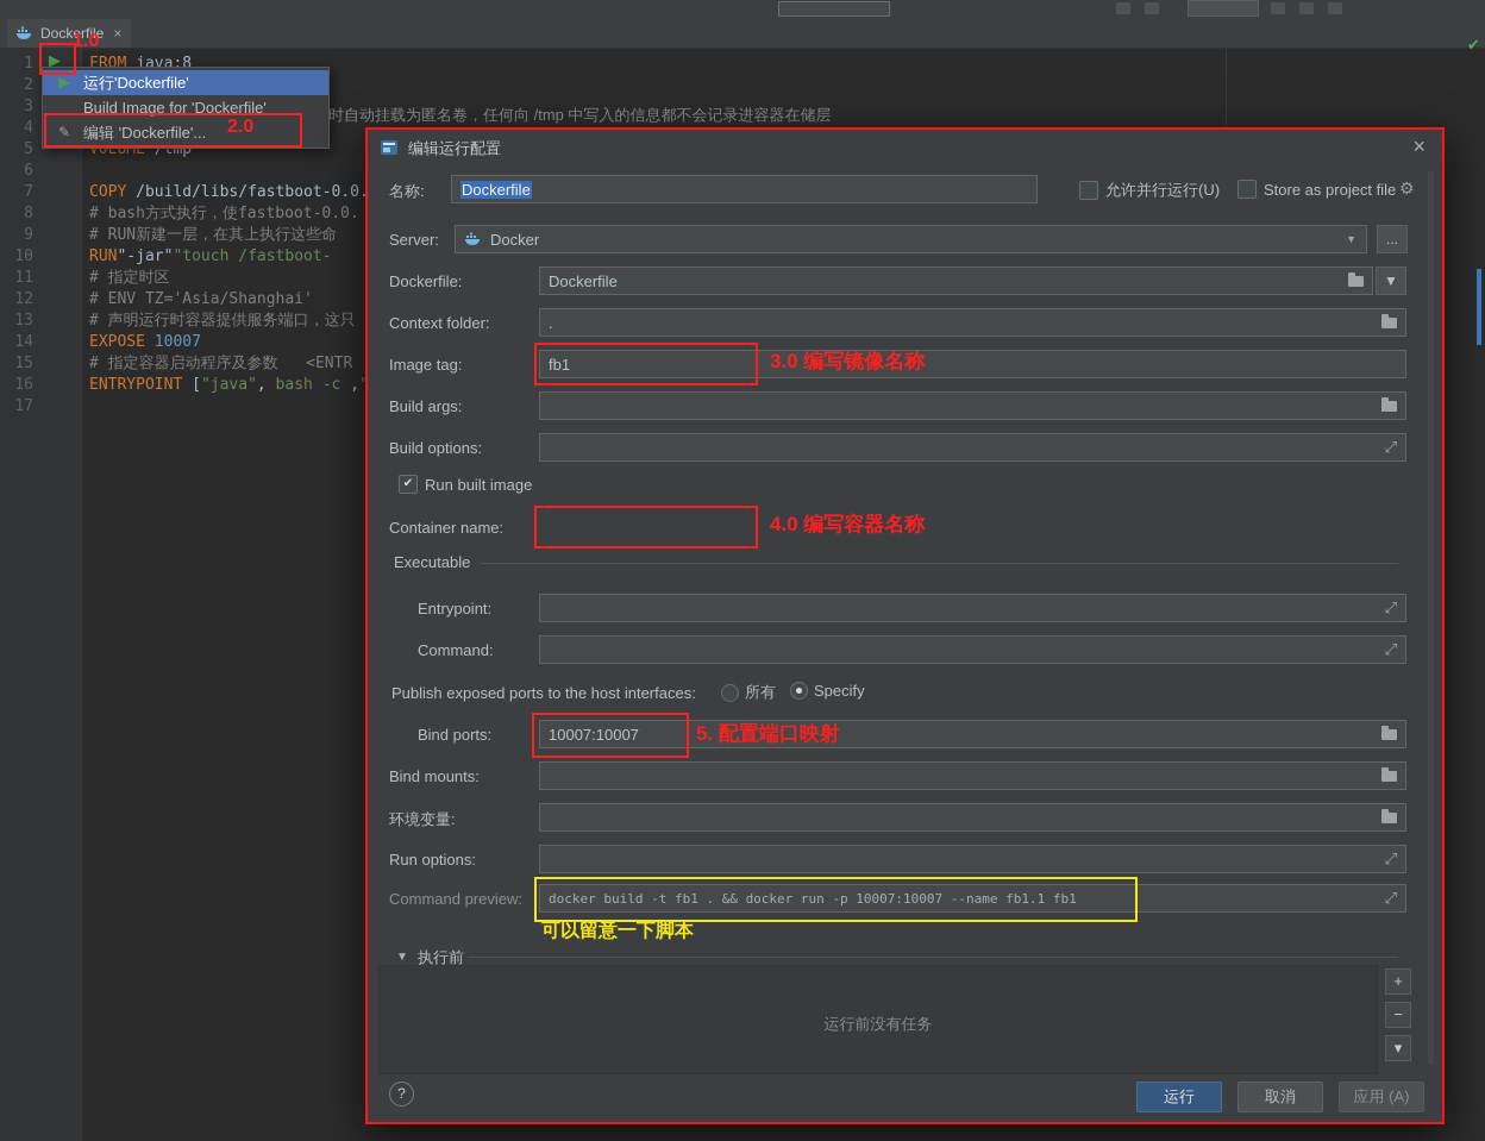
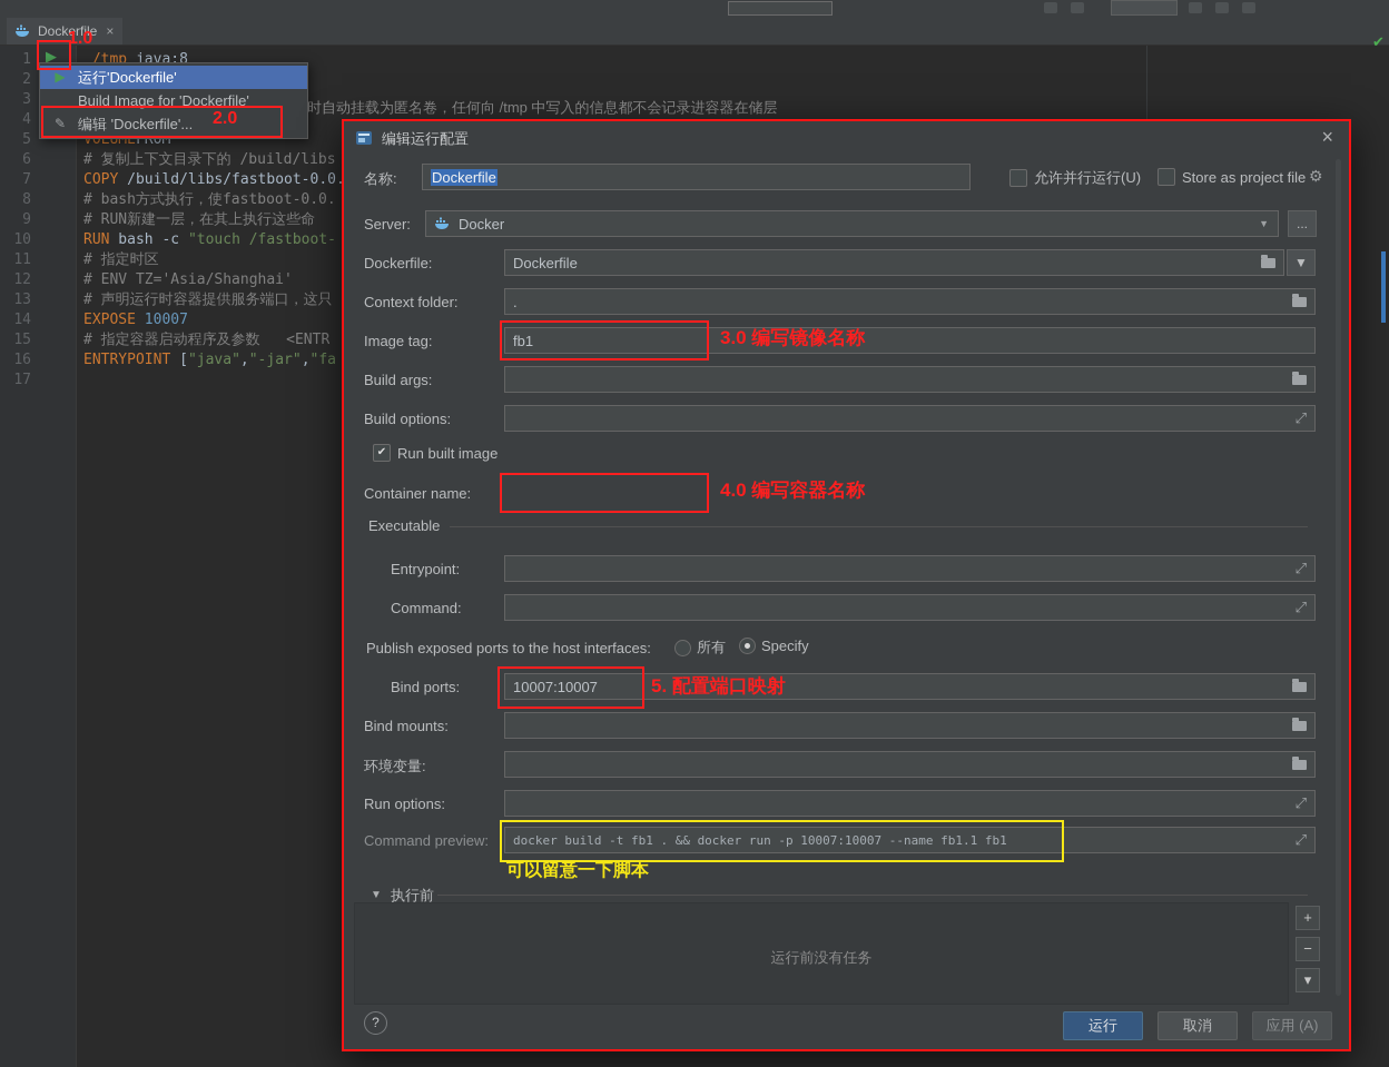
  Dockerfile
  ×
  1
- FROM java:8
+ /tmp java:8
  2
  3
  4
  5
- VOLUME /tmp
+ VOLUMEFROM
  6
+ # 复制上下文目录下的 /build/libs
  7
  COPY /build/libs/fastboot-0.0.
  8
  # bash方式执行，使fastboot-0.0.
  9
  # RUN新建一层，在其上执行这些命
  10
- RUN"-jar""touch /fastboot-
+ RUN bash -c "touch /fastboot-
  11
  # 指定时区
  12
  # ENV TZ='Asia/Shanghai'
  13
  # 声明运行时容器提供服务端口，这只
  14
  EXPOSE 10007
  15
  # 指定容器启动程序及参数 <ENTR
  16
- ENTRYPOINT ["java", bash -c ,"
+ ENTRYPOINT ["java","-jar","fa
  17
  ▶
  时自动挂载为匿名卷，任何向 /tmp 中写入的信息都不会记录进容器在储层
  ▶
  运行'Dockerfile'
  Build Image for 'Dockerfile'
  ✎
  编辑 'Dockerfile'...
  1.0
  2.0
  编辑运行配置
  ×
  名称:
  Dockerfile
  允许并行运行(U)
  Store as project file
  ⚙
  Server:
  Docker
  ▼
  ...
  Dockerfile:
  Dockerfile
  ▼
  Context folder:
  .
  Image tag:
  fb1
  3.0 编写镜像名称
  Build args:
  Build options:
  ⤢
  Run built image
  Container name:
  4.0 编写容器名称
  Executable
  Entrypoint:
  ⤢
  Command:
  ⤢
  Publish exposed ports to the host interfaces:
  所有
  Specify
  Bind ports:
  10007:10007
  5. 配置端口映射
  Bind mounts:
  环境变量:
  Run options:
  ⤢
  Command preview:
  docker build -t fb1 . && docker run -p 10007:10007 --name fb1.1 fb1
  ⤢
  可以留意一下脚本
  ▼
  执行前
  运行前没有任务
  +
  −
  ▾
  ?
  运行
  取消
  应用 (A)
  ✔
